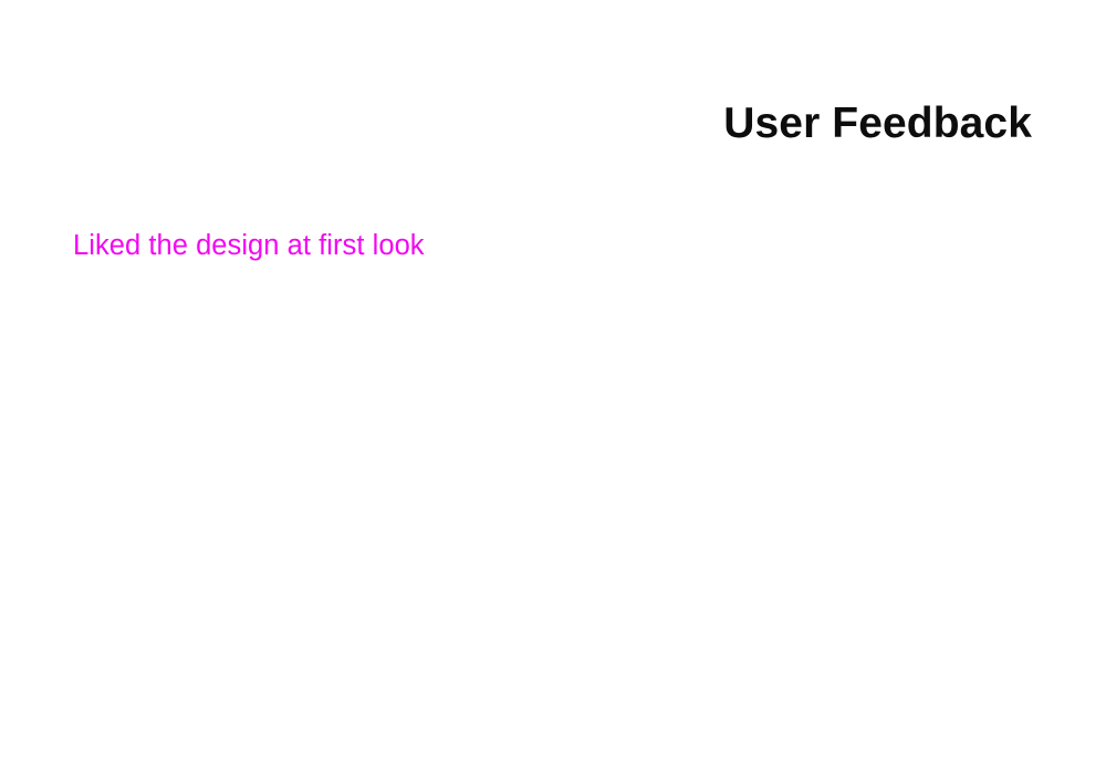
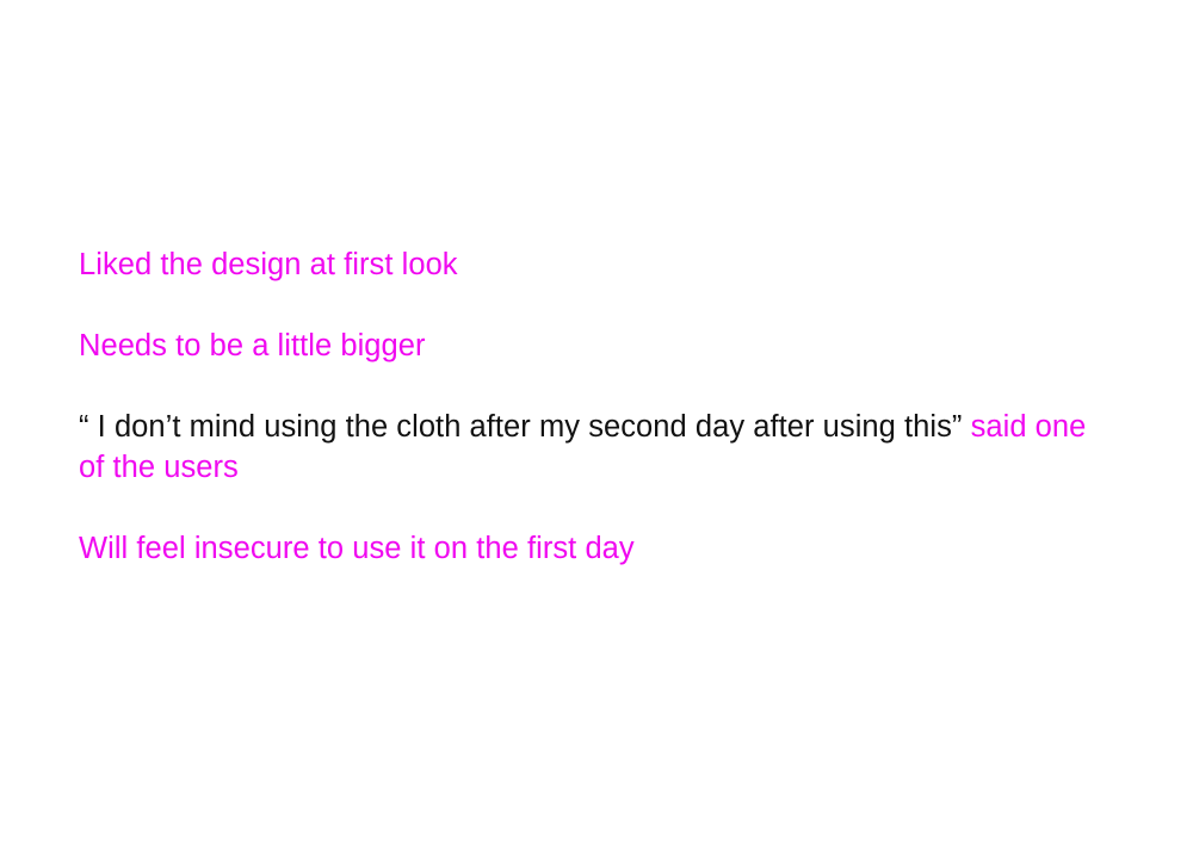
- User Feedback
  Liked the design at first look
+ Needs to be a little bigger
+ “ I don’t mind using the cloth after my second day after using this” said one of the users
+ Will feel insecure to use it on the first day
